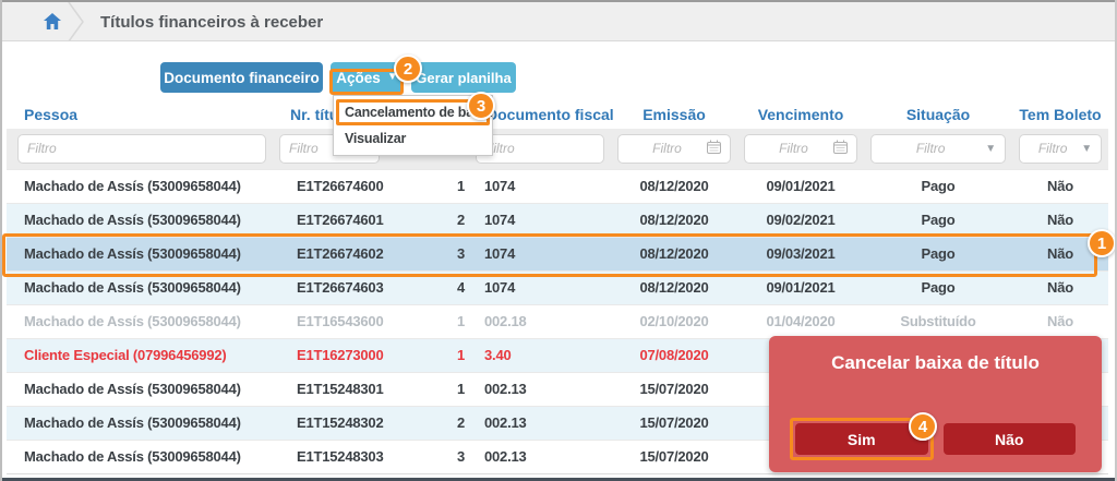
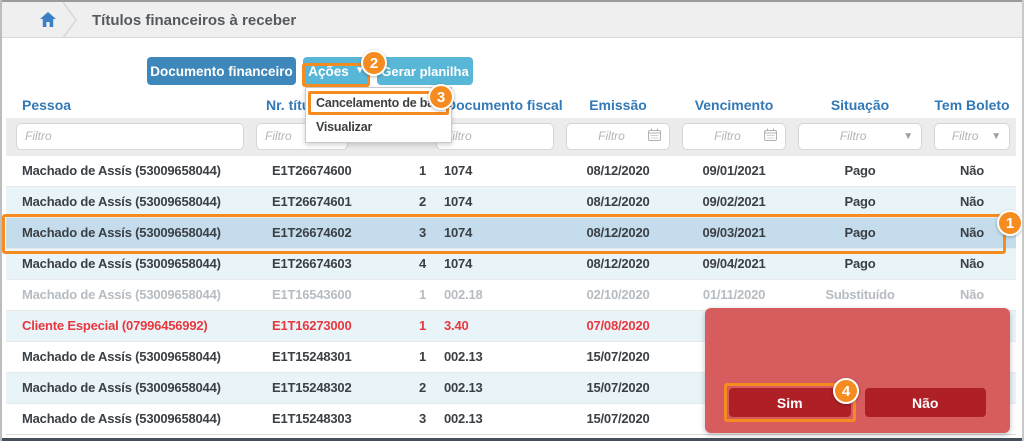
  Títulos financeiros à receber
  Documento financeiro
  Ações
  ▼
  Gerar planilha
  Pessoa	Nr. tít		ocumento fiscal	Emissão	Vencimento	Situação	Tem Boleto
  Filtro	Filtro		iltro	Filtro	Filtro	Filtro ▼	Filtro ▼
  Machado de Assís (53009658044)	E1T26674600	1	1074	08/12/2020	09/01/2021	Pago	Não
  Machado de Assís (53009658044)	E1T26674601	2	1074	08/12/2020	09/02/2021	Pago	Não
  Machado de Assís (53009658044)	E1T26674602	3	1074	08/12/2020	09/03/2021	Pago	Não
- Machado de Assís (53009658044)	E1T26674603	4	1074	08/12/2020	09/01/2021	Pago	Não
+ Machado de Assís (53009658044)	E1T26674603	4	1074	08/12/2020	09/04/2021	Pago	Não
- Machado de Assís (53009658044)	E1T16543600	1	002.18	02/10/2020	01/04/2020	Substituído	Não
+ Machado de Assís (53009658044)	E1T16543600	1	002.18	02/10/2020	01/11/2020	Substituído	Não
  Cliente Especial (07996456992)	E1T16273000	1	3.40	07/08/2020
  Machado de Assís (53009658044)	E1T15248301	1	002.13	15/07/2020
  Machado de Assís (53009658044)	E1T15248302	2	002.13	15/07/2020
  Machado de Assís (53009658044)	E1T15248303	3	002.13	15/07/2020
  Cancelamento de b
  Visualizar
- Cancelar baixa de título
  Sim
  Não
  1
  2
  3
  4
